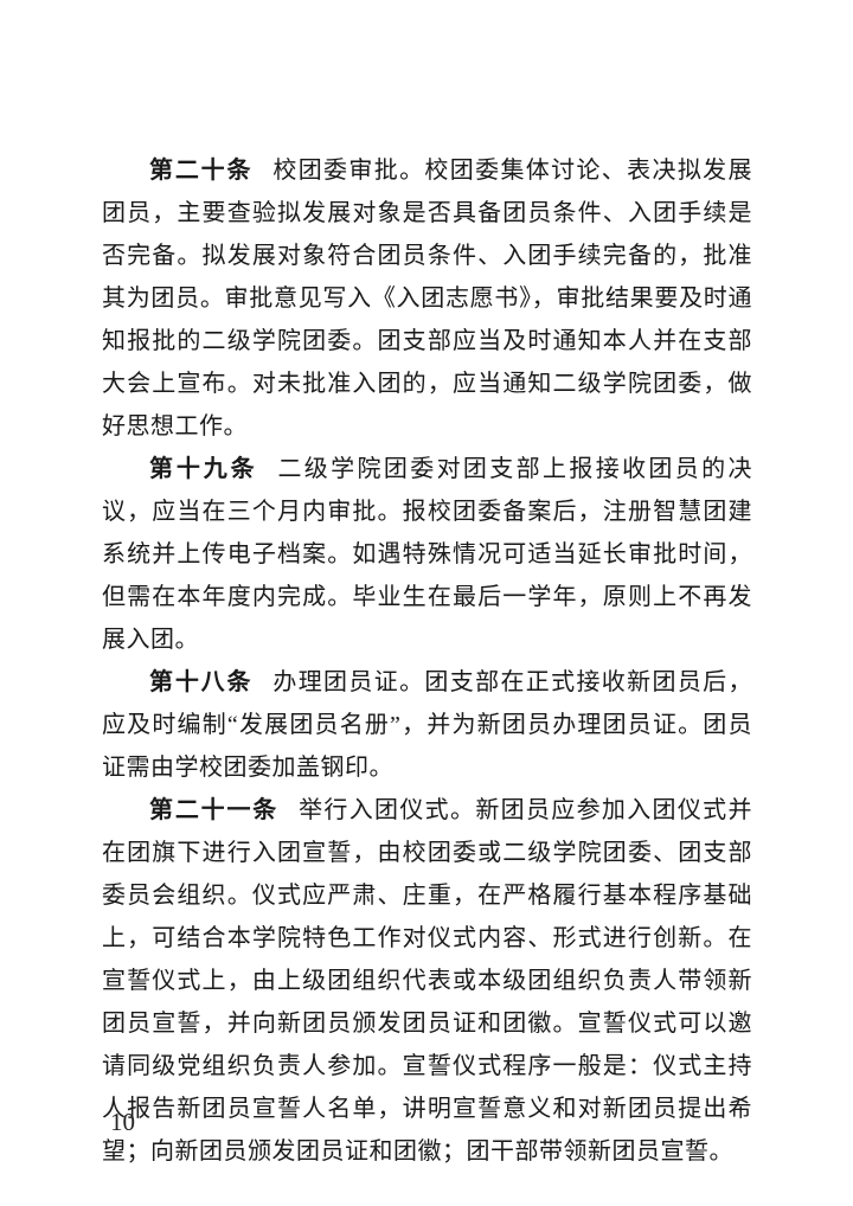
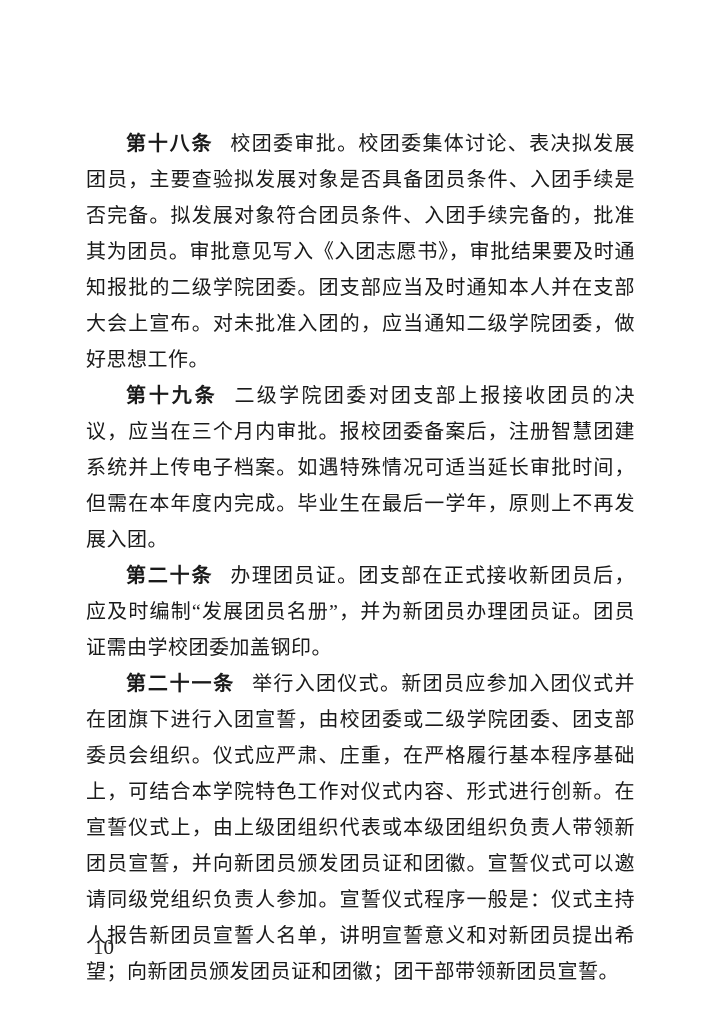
- 第二十条 校团委审批。校团委集体讨论、表决拟发展团员，主要查验拟发展对象是否具备团员条件、入团手续是否完备。拟发展对象符合团员条件、入团手续完备的，批准其为团员。审批意见写入《入团志愿书》，审批结果要及时通知报批的二级学院团委。团支部应当及时通知本人并在支部大会上宣布。对未批准入团的，应当通知二级学院团委，做好思想工作。
+ 第十八条 校团委审批。校团委集体讨论、表决拟发展团员，主要查验拟发展对象是否具备团员条件、入团手续是否完备。拟发展对象符合团员条件、入团手续完备的，批准其为团员。审批意见写入《入团志愿书》，审批结果要及时通知报批的二级学院团委。团支部应当及时通知本人并在支部大会上宣布。对未批准入团的，应当通知二级学院团委，做好思想工作。
  第十九条 二级学院团委对团支部上报接收团员的决议，应当在三个月内审批。报校团委备案后，注册智慧团建系统并上传电子档案。如遇特殊情况可适当延长审批时间，但需在本年度内完成。毕业生在最后一学年，原则上不再发展入团。
- 第十八条 办理团员证。团支部在正式接收新团员后，应及时编制“发展团员名册”，并为新团员办理团员证。团员证需由学校团委加盖钢印。
+ 第二十条 办理团员证。团支部在正式接收新团员后，应及时编制“发展团员名册”，并为新团员办理团员证。团员证需由学校团委加盖钢印。
  第二十一条 举行入团仪式。新团员应参加入团仪式并在团旗下进行入团宣誓，由校团委或二级学院团委、团支部委员会组织。仪式应严肃、庄重，在严格履行基本程序基础上，可结合本学院特色工作对仪式内容、形式进行创新。在宣誓仪式上，由上级团组织代表或本级团组织负责人带领新团员宣誓，并向新团员颁发团员证和团徽。宣誓仪式可以邀请同级党组织负责人参加。宣誓仪式程序一般是：仪式主持人报告新团员宣誓人名单，讲明宣誓意义和对新团员提出希望；向新团员颁发团员证和团徽；团干部带领新团员宣誓。
  10
